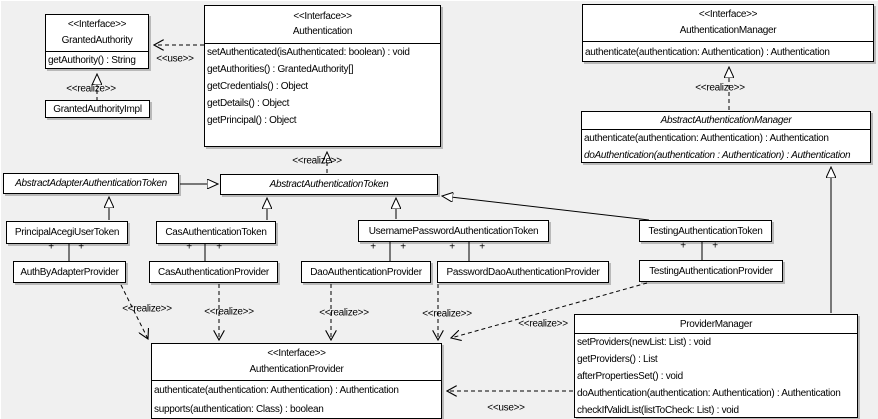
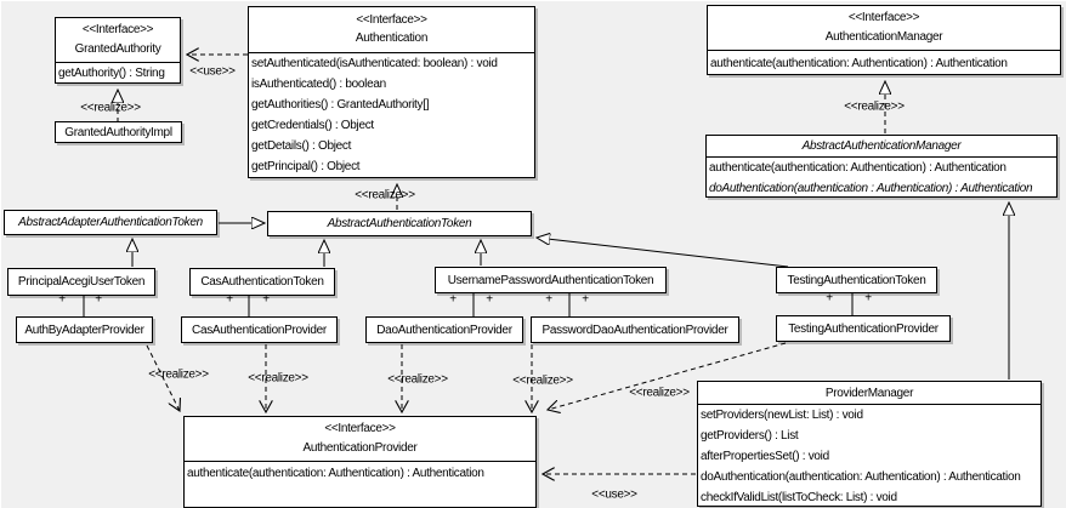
  <<Interface>>
  GrantedAuthority
  getAuthority() : String
  GrantedAuthorityImpl
  <<Interface>>
  Authentication
  setAuthenticated(isAuthenticated: boolean) : void
+ isAuthenticated() : boolean
  getAuthorities() : GrantedAuthority[]
  getCredentials() : Object
  getDetails() : Object
  getPrincipal() : Object
  <<Interface>>
  AuthenticationManager
  authenticate(authentication: Authentication) : Authentication
  AbstractAuthenticationManager
  authenticate(authentication: Authentication) : Authentication
  doAuthentication(authentication : Authentication) : Authentication
  AbstractAdapterAuthenticationToken
  AbstractAuthenticationToken
  PrincipalAcegiUserToken
  CasAuthenticationToken
  UsernamePasswordAuthenticationToken
  TestingAuthenticationToken
  AuthByAdapterProvider
  CasAuthenticationProvider
  DaoAuthenticationProvider
  PasswordDaoAuthenticationProvider
  TestingAuthenticationProvider
  ProviderManager
  setProviders(newList: List) : void
  getProviders() : List
  afterPropertiesSet() : void
  doAuthentication(authentication: Authentication) : Authentication
  checkIfValidList(listToCheck: List) : void
  <<Interface>>
  AuthenticationProvider
  authenticate(authentication: Authentication) : Authentication
- supports(authentication: Class) : boolean
  <<use>>
  <<use>>
  <<realize>>
  <<realize>>
  <<realize>>
  <<realize>>
  <<realize>>
  <<realize>>
  <<realize>>
  <<realize>>
  +
  +
  +
  +
  +
  +
  +
  +
  +
  +
